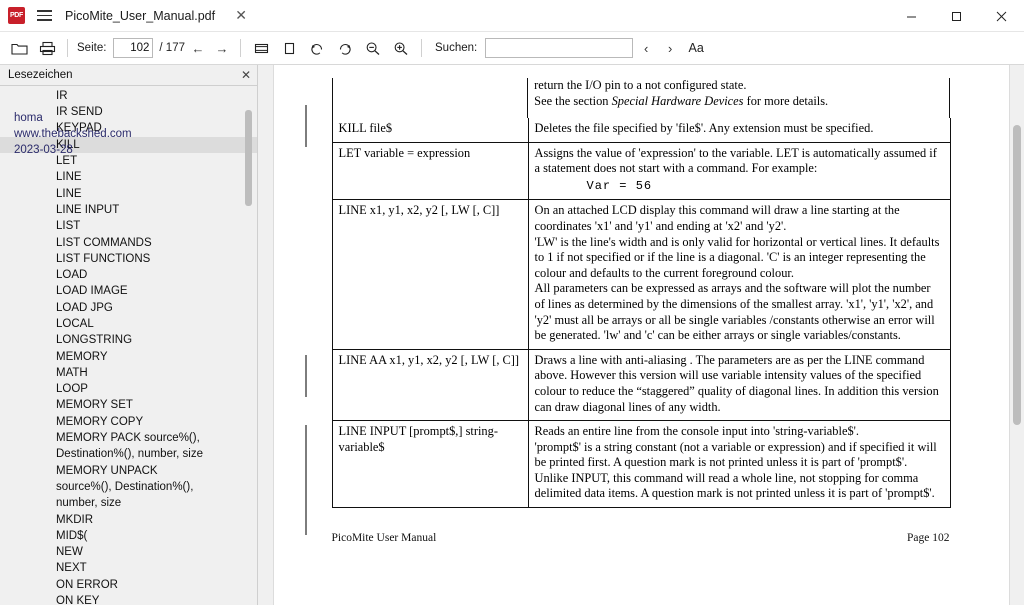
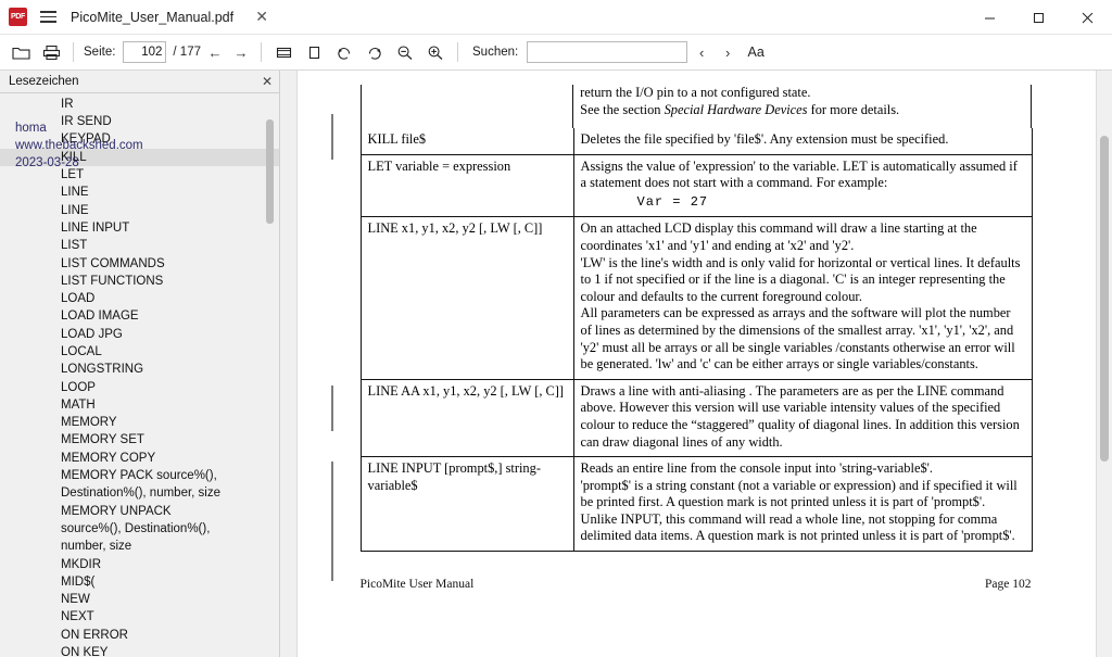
  PicoMite_User_Manual.pdf
  ✕
  Seite:
  102
  / 177
  ←
  →
  Suchen:
  ‹
  ›
  Aa
  Lesezeichen
  ✕
  homa
  www.thebackshed.com
  2023-03-28
  IR
  IR SEND
  KEYPAD
  KILL
  LET
  LINE
  LINE
  LINE INPUT
  LIST
  LIST COMMANDS
  LIST FUNCTIONS
  LOAD
  LOAD IMAGE
  LOAD JPG
  LOCAL
  LONGSTRING
- MEMORY
+ LOOP
  MATH
- LOOP
+ MEMORY
  MEMORY SET
  MEMORY COPY
  MEMORY PACK source%(),
  Destination%(), number, size
  MEMORY UNPACK
  source%(), Destination%(),
  number, size
  MKDIR
  MID$(
  NEW
  NEXT
  ON ERROR
  ON KEY
  return the I/O pin to a not configured state.
  See the section Special Hardware Devices for more details.
  KILL file$	Deletes the file specified by 'file$'. Any extension must be specified.
- LET variable = expression	Assigns the value of 'expression' to the variable. LET is automatically assumed if a statement does not start with a command. For example:Var = 56
+ LET variable = expression	Assigns the value of 'expression' to the variable. LET is automatically assumed if a statement does not start with a command. For example:Var = 27
  LINE x1, y1, x2, y2 [, LW [, C]]	On an attached LCD display this command will draw a line starting at the coordinates 'x1' and 'y1' and ending at 'x2' and 'y2'.'LW' is the line's width and is only valid for horizontal or vertical lines. It defaults to 1 if not specified or if the line is a diagonal. 'C' is an integer representing the colour and defaults to the current foreground colour.All parameters can be expressed as arrays and the software will plot the number of lines as determined by the dimensions of the smallest array. 'x1', 'y1', 'x2', and 'y2' must all be arrays or all be single variables /constants otherwise an error will be generated. 'lw' and 'c' can be either arrays or single variables/constants.
  LINE AA x1, y1, x2, y2 [, LW [, C]]	Draws a line with anti-aliasing . The parameters are as per the LINE command above. However this version will use variable intensity values of the specified colour to reduce the “staggered” quality of diagonal lines. In addition this version can draw diagonal lines of any width.
  LINE INPUT [prompt$,] string-variable$	Reads an entire line from the console input into 'string-variable$'.'prompt$' is a string constant (not a variable or expression) and if specified it will be printed first. A question mark is not printed unless it is part of 'prompt$'.Unlike INPUT, this command will read a whole line, not stopping for comma delimited data items. A question mark is not printed unless it is part of 'prompt$'.
  PicoMite User Manual
  Page 102
